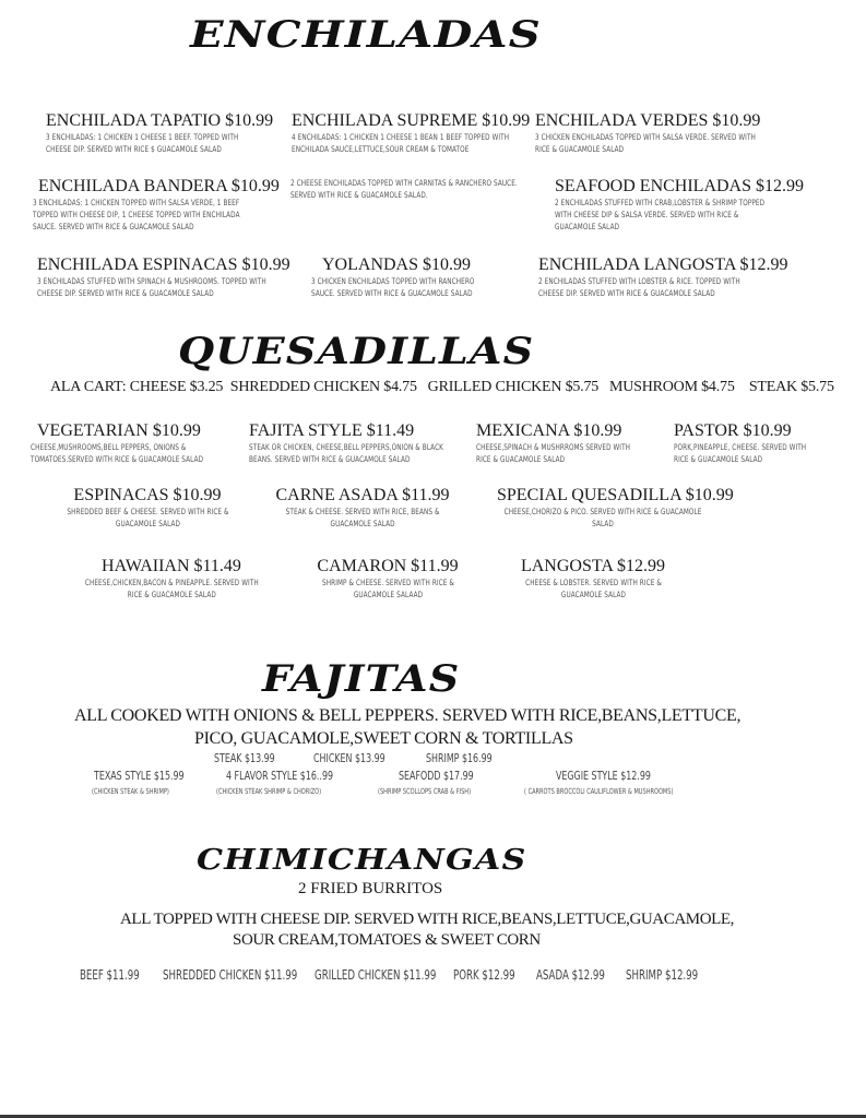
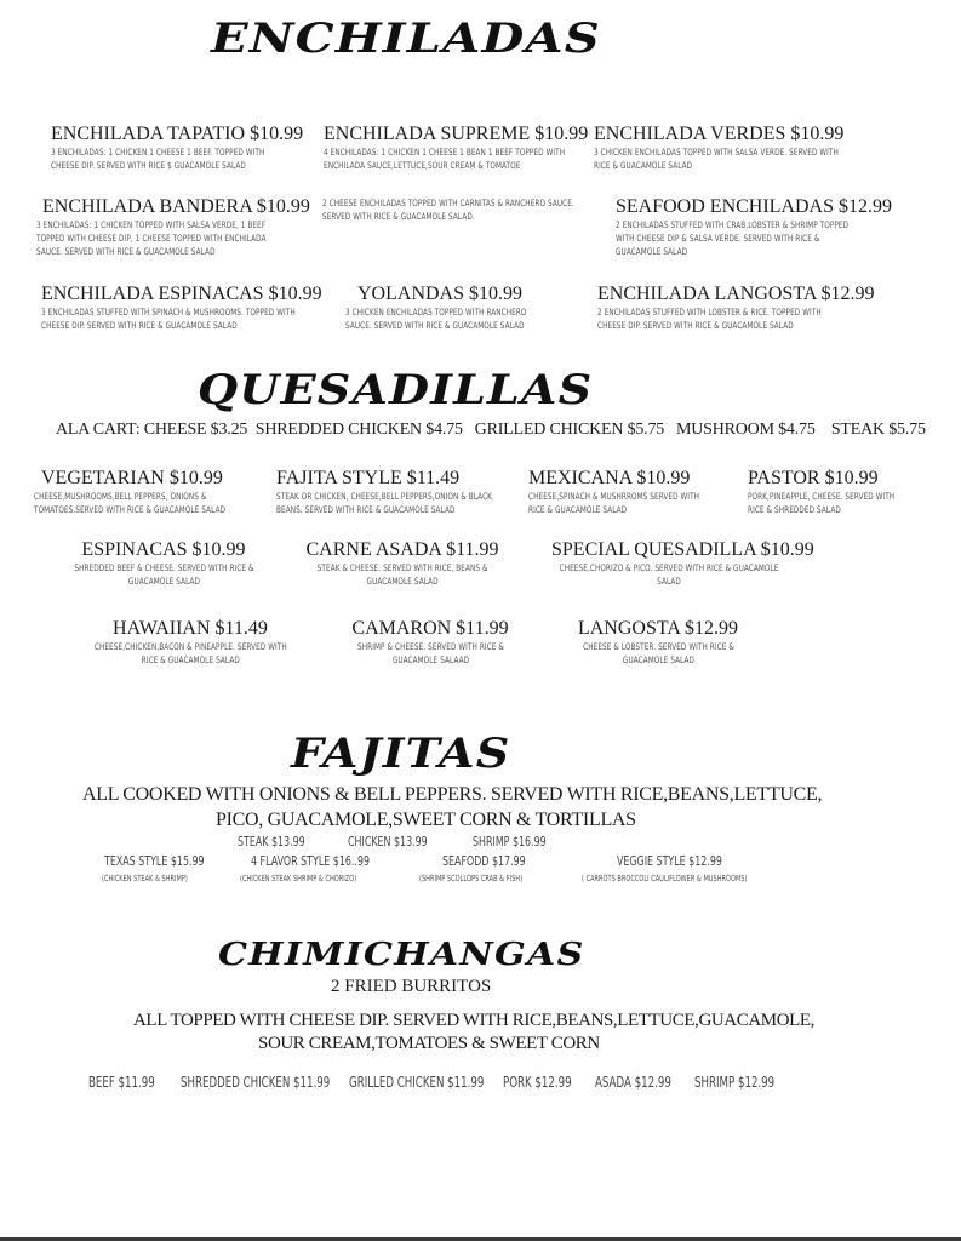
  ENCHILADAS
  ENCHILADA TAPATIO $10.99
  3 ENCHILADAS: 1 CHICKEN 1 CHEESE 1 BEEF. TOPPED WITH CHEESE DIP. SERVED WITH RICE $ GUACAMOLE SALAD
  ENCHILADA SUPREME $10.99
  4 ENCHILADAS: 1 CHICKEN 1 CHEESE 1 BEAN 1 BEEF TOPPED WITH ENCHILADA SAUCE,LETTUCE,SOUR CREAM & TOMATOE
  ENCHILADA VERDES $10.99
  3 CHICKEN ENCHILADAS TOPPED WITH SALSA VERDE. SERVED WITH RICE & GUACAMOLE SALAD
  ENCHILADA BANDERA $10.99
  3 ENCHILADAS: 1 CHICKEN TOPPED WITH SALSA VERDE, 1 BEEF TOPPED WITH CHEESE DIP, 1 CHEESE TOPPED WITH ENCHILADA SAUCE. SERVED WITH RICE & GUACAMOLE SALAD
  2 CHEESE ENCHILADAS TOPPED WITH CARNITAS & RANCHERO SAUCE. SERVED WITH RICE & GUACAMOLE SALAD.
  SEAFOOD ENCHILADAS $12.99
  2 ENCHILADAS STUFFED WITH CRAB,LOBSTER & SHRIMP TOPPED WITH CHEESE DIP & SALSA VERDE. SERVED WITH RICE & GUACAMOLE SALAD
  ENCHILADA ESPINACAS $10.99
  3 ENCHILADAS STUFFED WITH SPINACH & MUSHROOMS. TOPPED WITH CHEESE DIP. SERVED WITH RICE & GUACAMOLE SALAD
  YOLANDAS $10.99
  3 CHICKEN ENCHILADAS TOPPED WITH RANCHERO SAUCE. SERVED WITH RICE & GUACAMOLE SALAD
  ENCHILADA LANGOSTA $12.99
  2 ENCHILADAS STUFFED WITH LOBSTER & RICE. TOPPED WITH CHEESE DIP. SERVED WITH RICE & GUACAMOLE SALAD
  QUESADILLAS
  ALA CART: CHEESE $3.25 SHREDDED CHICKEN $4.75 GRILLED CHICKEN $5.75 MUSHROOM $4.75 STEAK $5.75
  VEGETARIAN $10.99
  CHEESE,MUSHROOMS,BELL PEPPERS, ONIONS & TOMATOES.SERVED WITH RICE & GUACAMOLE SALAD
  FAJITA STYLE $11.49
  STEAK OR CHICKEN, CHEESE,BELL PEPPERS,ONION & BLACK BEANS. SERVED WITH RICE & GUACAMOLE SALAD
  MEXICANA $10.99
  CHEESE,SPINACH & MUSHRROMS SERVED WITH RICE & GUACAMOLE SALAD
  PASTOR $10.99
- PORK,PINEAPPLE, CHEESE. SERVED WITH RICE & GUACAMOLE SALAD
+ PORK,PINEAPPLE, CHEESE. SERVED WITH RICE & SHREDDED SALAD
  ESPINACAS $10.99
  SHREDDED BEEF & CHEESE. SERVED WITH RICE & GUACAMOLE SALAD
  CARNE ASADA $11.99
  STEAK & CHEESE. SERVED WITH RICE, BEANS & GUACAMOLE SALAD
  SPECIAL QUESADILLA $10.99
  CHEESE,CHORIZO & PICO. SERVED WITH RICE & GUACAMOLE SALAD
  HAWAIIAN $11.49
  CHEESE,CHICKEN,BACON & PINEAPPLE. SERVED WITH RICE & GUACAMOLE SALAD
  CAMARON $11.99
  SHRIMP & CHEESE. SERVED WITH RICE & GUACAMOLE SALAAD
  LANGOSTA $12.99
  CHEESE & LOBSTER. SERVED WITH RICE & GUACAMOLE SALAD
  FAJITAS
  ALL COOKED WITH ONIONS & BELL PEPPERS. SERVED WITH RICE,BEANS,LETTUCE,
  PICO, GUACAMOLE,SWEET CORN & TORTILLAS
  STEAK $13.99
  CHICKEN $13.99
  SHRIMP $16.99
  TEXAS STYLE $15.99
  (CHICKEN STEAK & SHRIMP)
  4 FLAVOR STYLE $16..99
  (CHICKEN STEAK SHRIMP & CHORIZO)
  SEAFODD $17.99
  (SHRIMP SCOLLOPS CRAB & FISH)
  VEGGIE STYLE $12.99
  ( CARROTS BROCCOLI CAULIFLOWER & MUSHROOMS)
  CHIMICHANGAS
  2 FRIED BURRITOS
  ALL TOPPED WITH CHEESE DIP. SERVED WITH RICE,BEANS,LETTUCE,GUACAMOLE,
  SOUR CREAM,TOMATOES & SWEET CORN
  BEEF $11.99
  SHREDDED CHICKEN $11.99
  GRILLED CHICKEN $11.99
  PORK $12.99
  ASADA $12.99
  SHRIMP $12.99
